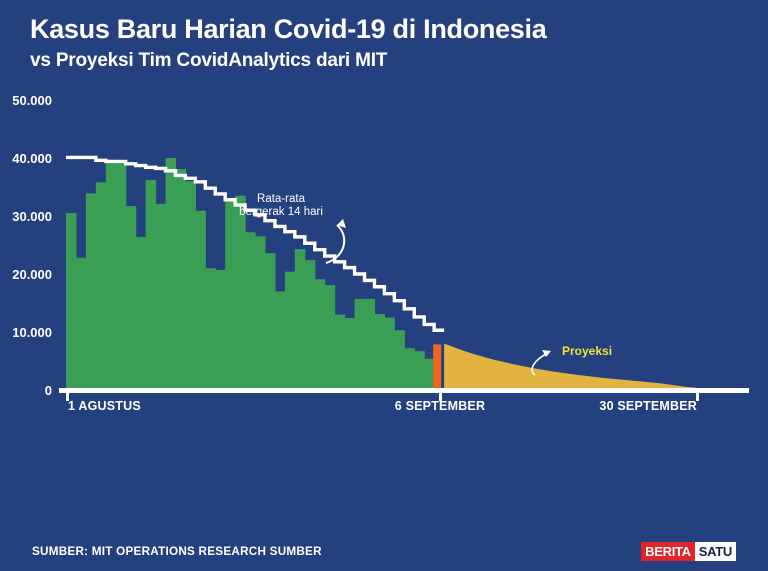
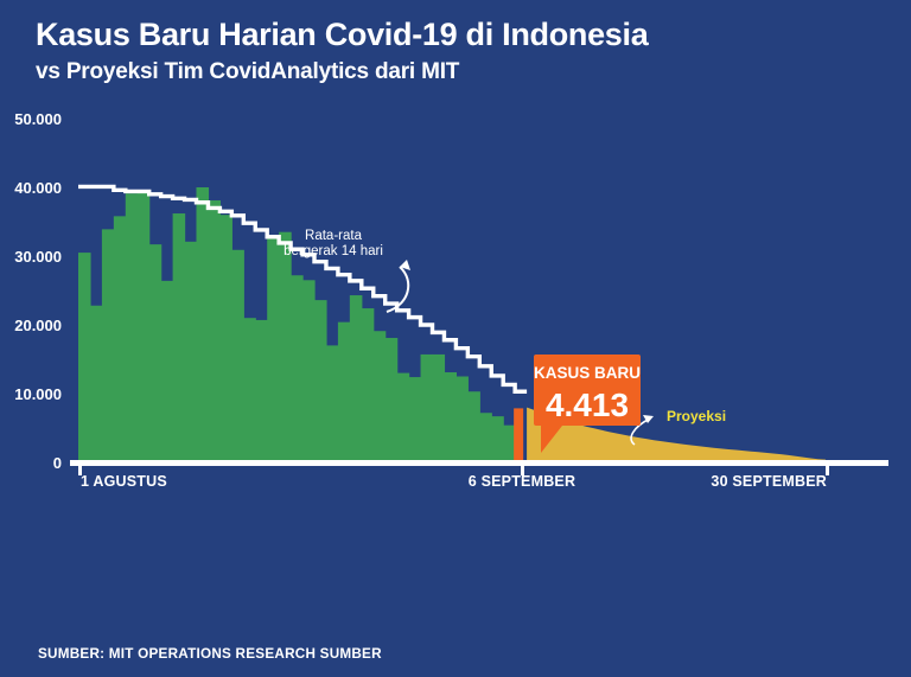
  Kasus Baru Harian Covid-19 di Indonesia
  vs Proyeksi Tim CovidAnalytics dari MIT
  0
  10.000
  20.000
  30.000
  40.000
  50.000
  1 AGUSTUS
  6 SEPTEMBER
  30 SEPTEMBER
  Rata-rata
  bergerak 14 hari
  Proyeksi
+ KASUS BARU
+ 4.413
  SUMBER: MIT OPERATIONS RESEARCH SUMBER
- BERITA
- SATU
